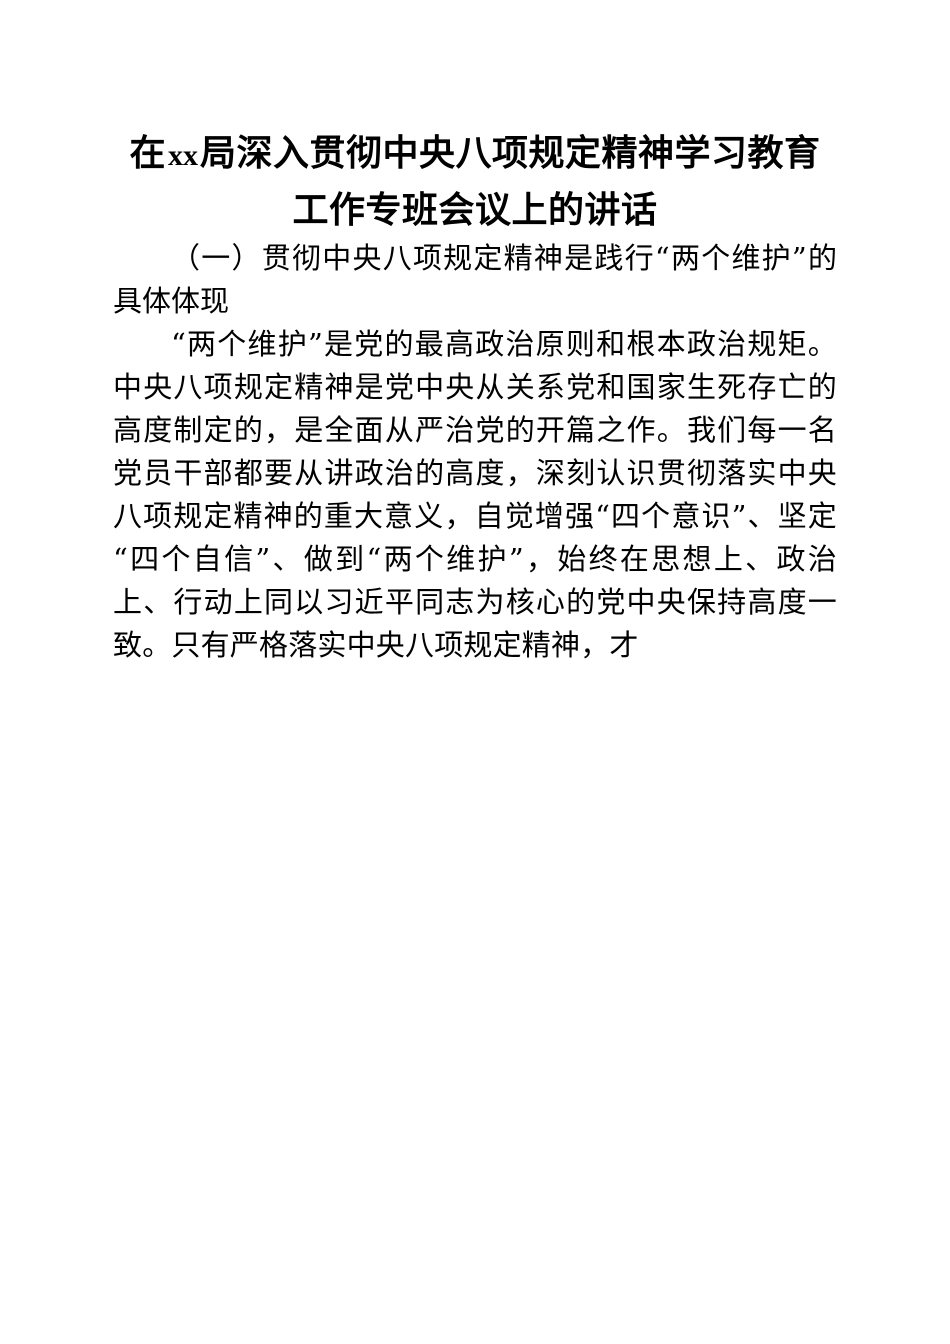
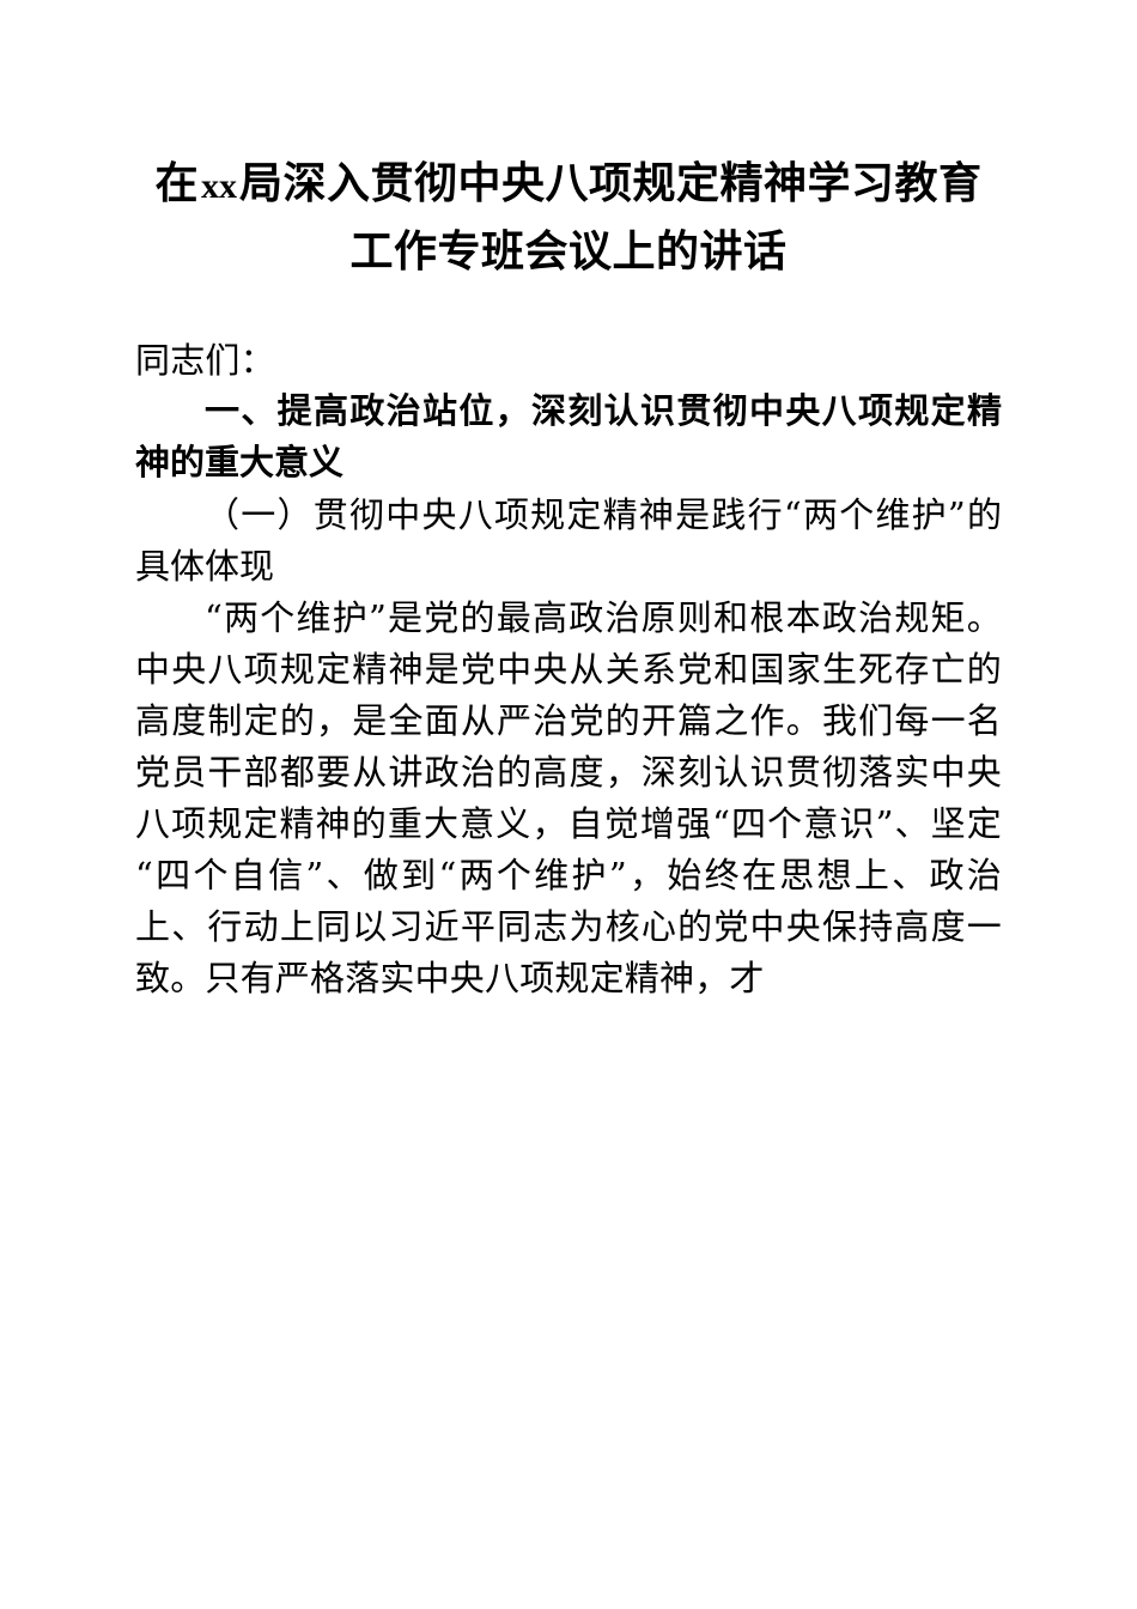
  在xx局深入贯彻中央八项规定精神学习教育
  工作专班会议上的讲话
+ 同志们：
+ 一、提高政治站位，深刻认识贯彻中央八项规定精神的重大意义
  （一）贯彻中央八项规定精神是践行“两个维护”的具体体现
  “两个维护”是党的最高政治原则和根本政治规矩。中央八项规定精神是党中央从关系党和国家生死存亡的高度制定的，是全面从严治党的开篇之作。我们每一名党员干部都要从讲政治的高度，深刻认识贯彻落实中央八项规定精神的重大意义，自觉增强“四个意识”、坚定“四个自信”、做到“两个维护”，始终在思想上、政治上、行动上同以习近平同志为核心的党中央保持高度一致。只有严格落实中央八项规定精神，才
